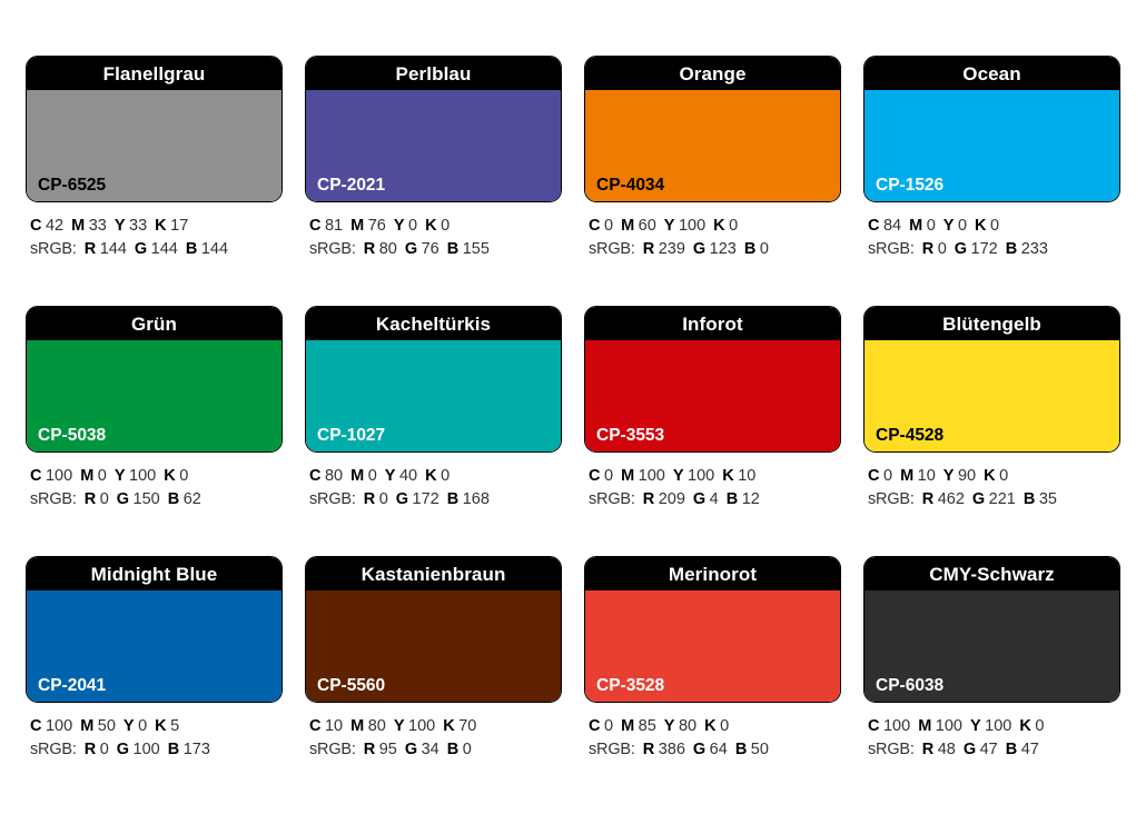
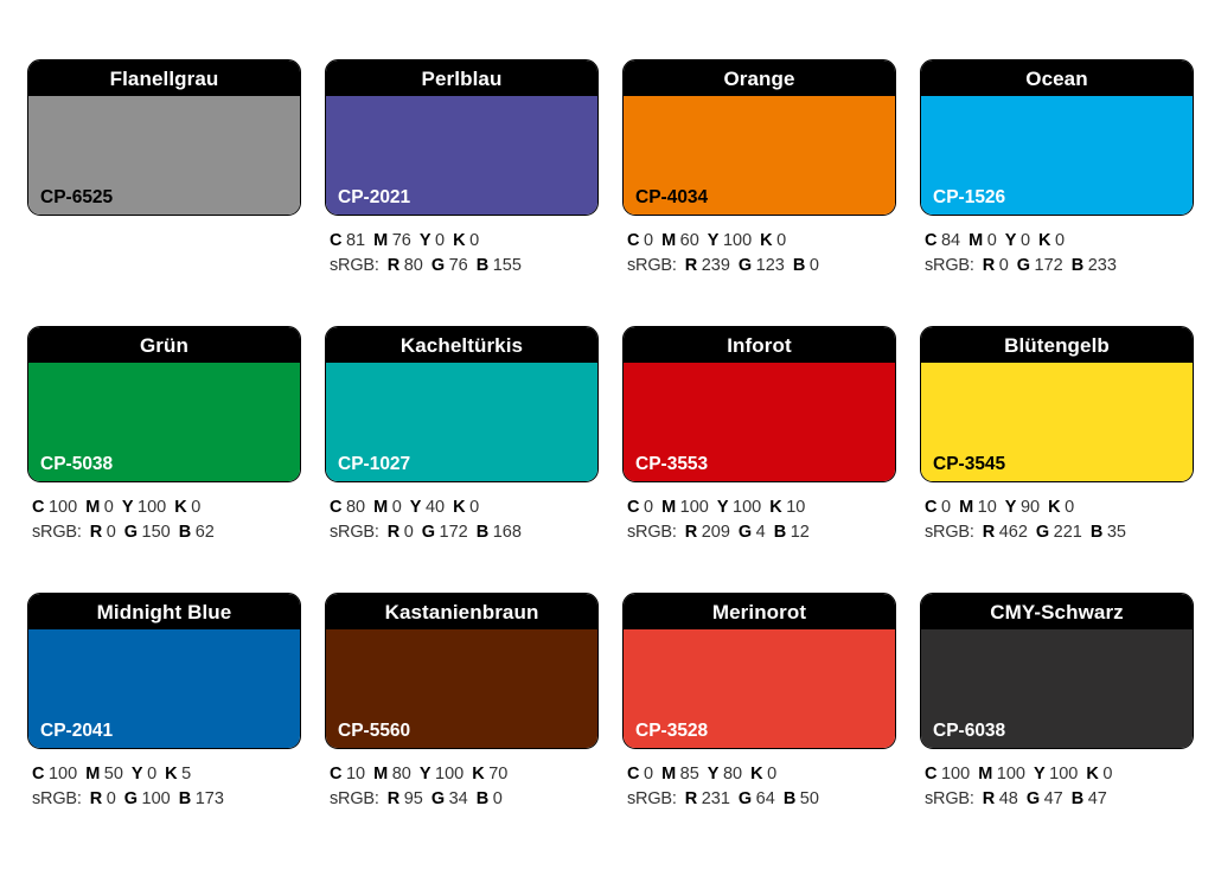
  Flanellgrau
  CP-6525
- C 42 M 33 Y 33 K 17
- sRGB: R 144 G 144 B 144
  Perlblau
  CP-2021
  C 81 M 76 Y 0 K 0
  sRGB: R 80 G 76 B 155
  Orange
  CP-4034
  C 0 M 60 Y 100 K 0
  sRGB: R 239 G 123 B 0
  Ocean
  CP-1526
  C 84 M 0 Y 0 K 0
  sRGB: R 0 G 172 B 233
  Grün
  CP-5038
  C 100 M 0 Y 100 K 0
  sRGB: R 0 G 150 B 62
  Kacheltürkis
  CP-1027
  C 80 M 0 Y 40 K 0
  sRGB: R 0 G 172 B 168
  Inforot
  CP-3553
  C 0 M 100 Y 100 K 10
  sRGB: R 209 G 4 B 12
  Blütengelb
- CP-4528
+ CP-3545
  C 0 M 10 Y 90 K 0
  sRGB: R 462 G 221 B 35
  Midnight Blue
  CP-2041
  C 100 M 50 Y 0 K 5
  sRGB: R 0 G 100 B 173
  Kastanienbraun
  CP-5560
  C 10 M 80 Y 100 K 70
  sRGB: R 95 G 34 B 0
  Merinorot
  CP-3528
  C 0 M 85 Y 80 K 0
- sRGB: R 386 G 64 B 50
+ sRGB: R 231 G 64 B 50
  CMY-Schwarz
  CP-6038
  C 100 M 100 Y 100 K 0
  sRGB: R 48 G 47 B 47
